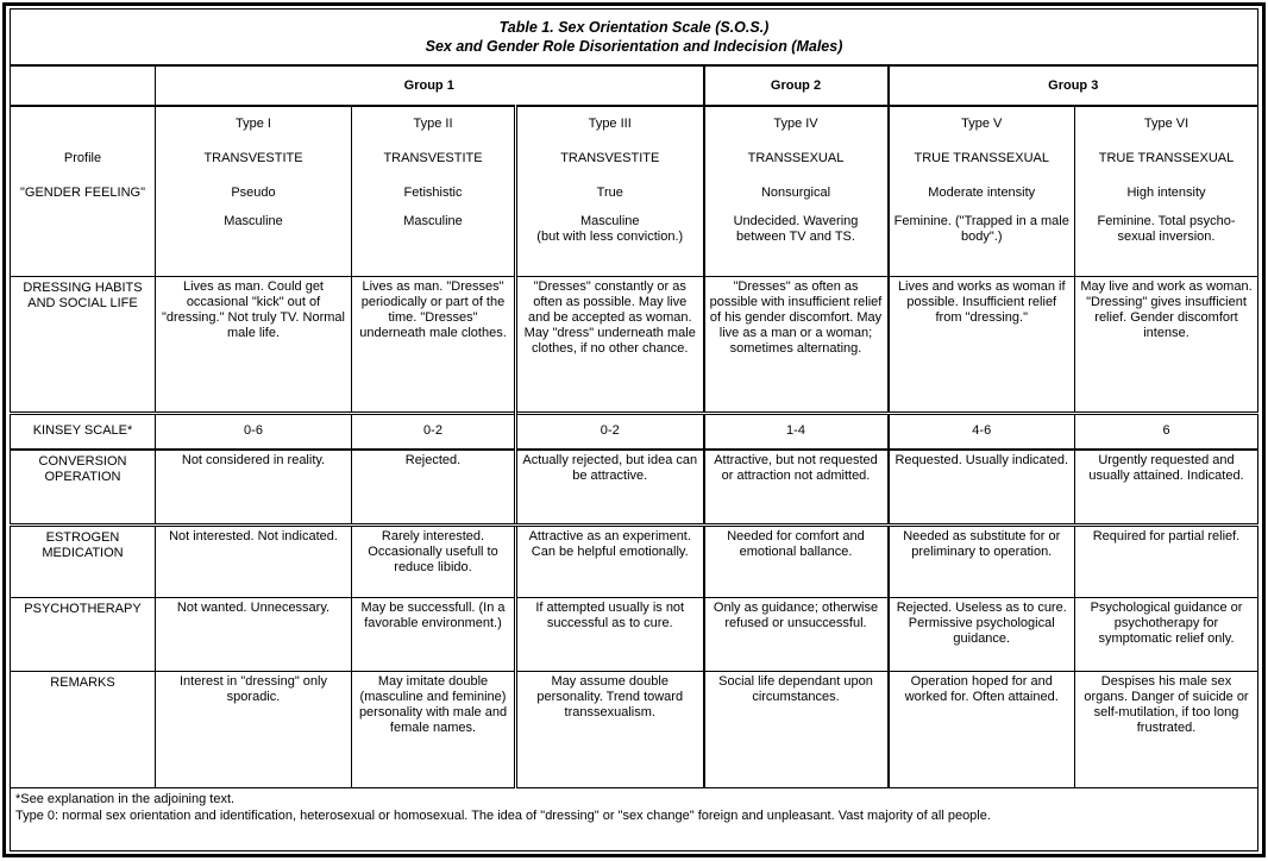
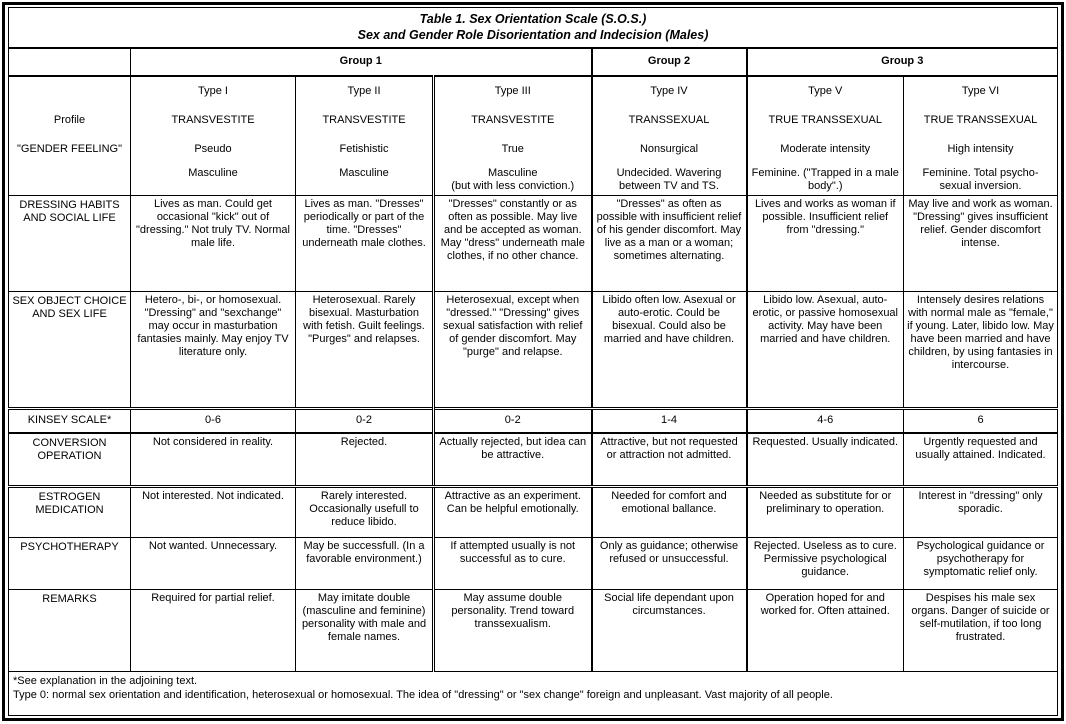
  Table 1. Sex Orientation Scale (S.O.S.) Sex and Gender Role Disorientation and Indecision (Males)
  	Group 1	Group 2	Group 3
  Profile "GENDER FEELING"	Type I TRANSVESTITE Pseudo Masculine	Type II TRANSVESTITE Fetishistic Masculine	Type III TRANSVESTITE True Masculine (but with less conviction.)	Type IV TRANSSEXUAL Nonsurgical Undecided. Wavering between TV and TS.	Type V TRUE TRANSSEXUAL Moderate intensity Feminine. ("Trapped in a male body".)	Type VI TRUE TRANSSEXUAL High intensity Feminine. Total psycho-sexual inversion.
  DRESSING HABITS AND SOCIAL LIFE	Lives as man. Could get occasional "kick" out of "dressing." Not truly TV. Normal male life.	Lives as man. "Dresses" periodically or part of the time. "Dresses" underneath male clothes.	"Dresses" constantly or as often as possible. May live and be accepted as woman. May "dress" underneath male clothes, if no other chance.	"Dresses" as often as possible with insufficient relief of his gender discomfort. May live as a man or a woman; sometimes alternating.	Lives and works as woman if possible. Insufficient relief from "dressing."	May live and work as woman. "Dressing" gives insufficient relief. Gender discomfort intense.
+ SEX OBJECT CHOICE AND SEX LIFE	Hetero-, bi-, or homosexual. "Dressing" and "sexchange" may occur in masturbation fantasies mainly. May enjoy TV literature only.	Heterosexual. Rarely bisexual. Masturbation with fetish. Guilt feelings. "Purges" and relapses.	Heterosexual, except when "dressed." "Dressing" gives sexual satisfaction with relief of gender discomfort. May "purge" and relapse.	Libido often low. Asexual or auto-erotic. Could be bisexual. Could also be married and have children.	Libido low. Asexual, auto-erotic, or passive homosexual activity. May have been married and have children.	Intensely desires relations with normal male as "female," if young. Later, libido low. May have been married and have children, by using fantasies in intercourse.
  KINSEY SCALE*	0-6	0-2	0-2	1-4	4-6	6
  CONVERSION OPERATION	Not considered in reality.	Rejected.	Actually rejected, but idea can be attractive.	Attractive, but not requested or attraction not admitted.	Requested. Usually indicated.	Urgently requested and usually attained. Indicated.
- ESTROGEN MEDICATION	Not interested. Not indicated.	Rarely interested. Occasionally usefull to reduce libido.	Attractive as an experiment. Can be helpful emotionally.	Needed for comfort and emotional ballance.	Needed as substitute for or preliminary to operation.	Required for partial relief.
+ ESTROGEN MEDICATION	Not interested. Not indicated.	Rarely interested. Occasionally usefull to reduce libido.	Attractive as an experiment. Can be helpful emotionally.	Needed for comfort and emotional ballance.	Needed as substitute for or preliminary to operation.	Interest in "dressing" only sporadic.
  PSYCHOTHERAPY	Not wanted. Unnecessary.	May be successfull. (In a favorable environment.)	If attempted usually is not successful as to cure.	Only as guidance; otherwise refused or unsuccessful.	Rejected. Useless as to cure. Permissive psychological guidance.	Psychological guidance or psychotherapy for symptomatic relief only.
- REMARKS	Interest in "dressing" only sporadic.	May imitate double (masculine and feminine) personality with male and female names.	May assume double personality. Trend toward transsexualism.	Social life dependant upon circumstances.	Operation hoped for and worked for. Often attained.	Despises his male sex organs. Danger of suicide or self-mutilation, if too long frustrated.
+ REMARKS	Required for partial relief.	May imitate double (masculine and feminine) personality with male and female names.	May assume double personality. Trend toward transsexualism.	Social life dependant upon circumstances.	Operation hoped for and worked for. Often attained.	Despises his male sex organs. Danger of suicide or self-mutilation, if too long frustrated.
  *See explanation in the adjoining text. Type 0: normal sex orientation and identification, heterosexual or homosexual. The idea of "dressing" or "sex change" foreign and unpleasant. Vast majority of all people.
